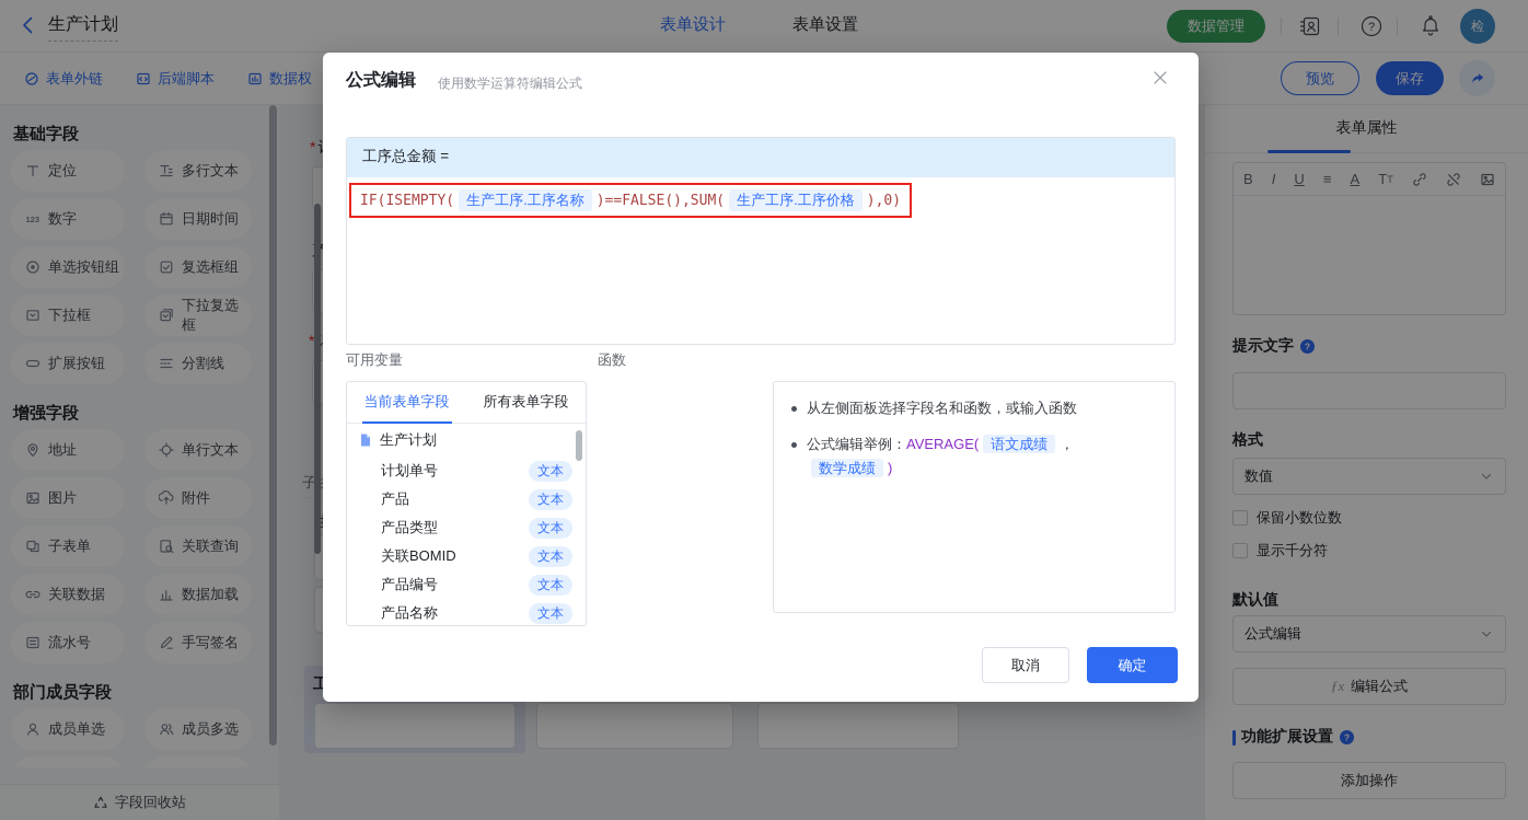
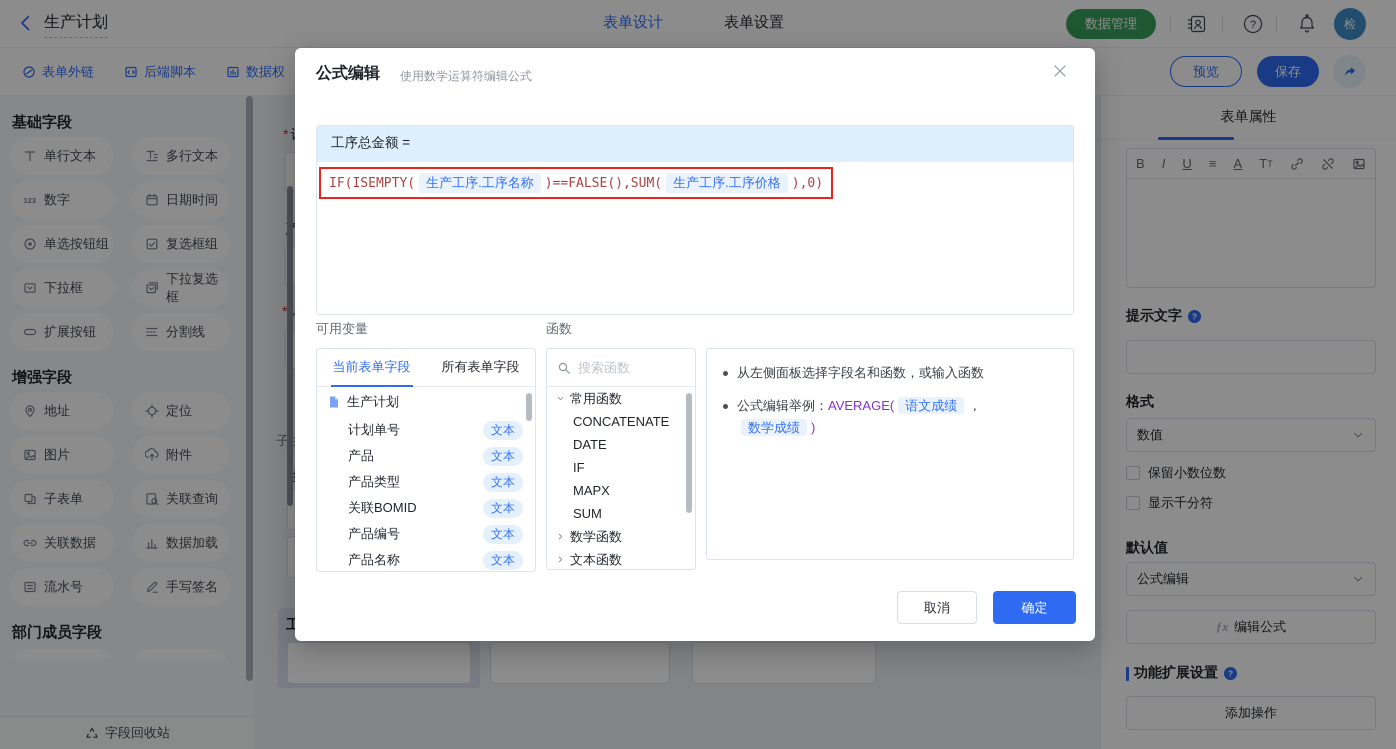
  生产计划
  表单设计
  表单设置
  数据管理
  ?
  检
  表单外链
  后端脚本
  数据权
  预览
  保存
  基础字段
- 定位
+ 单行文本
  多行文本
  123
  数字
  日期时间
  单选按钮组
  复选框组
  下拉框
  下拉复选框
  扩展按钮
  分割线
  增强字段
  地址
- 单行文本
+ 定位
  图片
  附件
  子表单
  关联查询
  关联数据
  数据加载
  流水号
  手写签名
  部门成员字段
- 成员单选
- 成员多选
  字段回收站
  工
  表单属性
  B
  I
  U
  ≡
  A
  T
  T
  提示文字
  ?
  格式
  数值
  保留小数位数
  显示千分符
  默认值
  公式编辑
  ƒx
  编辑公式
  功能扩展设置
  ?
  添加操作
  公式编辑
  使用数学运算符编辑公式
  工序总金额 =
  IF(ISEMPTY(
  生产工序.工序名称
  )==FALSE(),SUM(
  生产工序.工序价格
  ),0)
  可用变量
  函数
  当前表单字段
  所有表单字段
  生产计划
  计划单号
  文本
  产品
  文本
  产品类型
  文本
  关联BOMID
  文本
  产品编号
  文本
  产品名称
  文本
+ 搜索函数
+ 常用函数
+ CONCATENATE
+ DATE
+ IF
+ MAPX
+ SUM
+ 数学函数
+ 文本函数
  从左侧面板选择字段名和函数，或输入函数
  公式编辑举例：AVERAGE( 语文成绩 ，数学成绩 )
  取消
  确定
